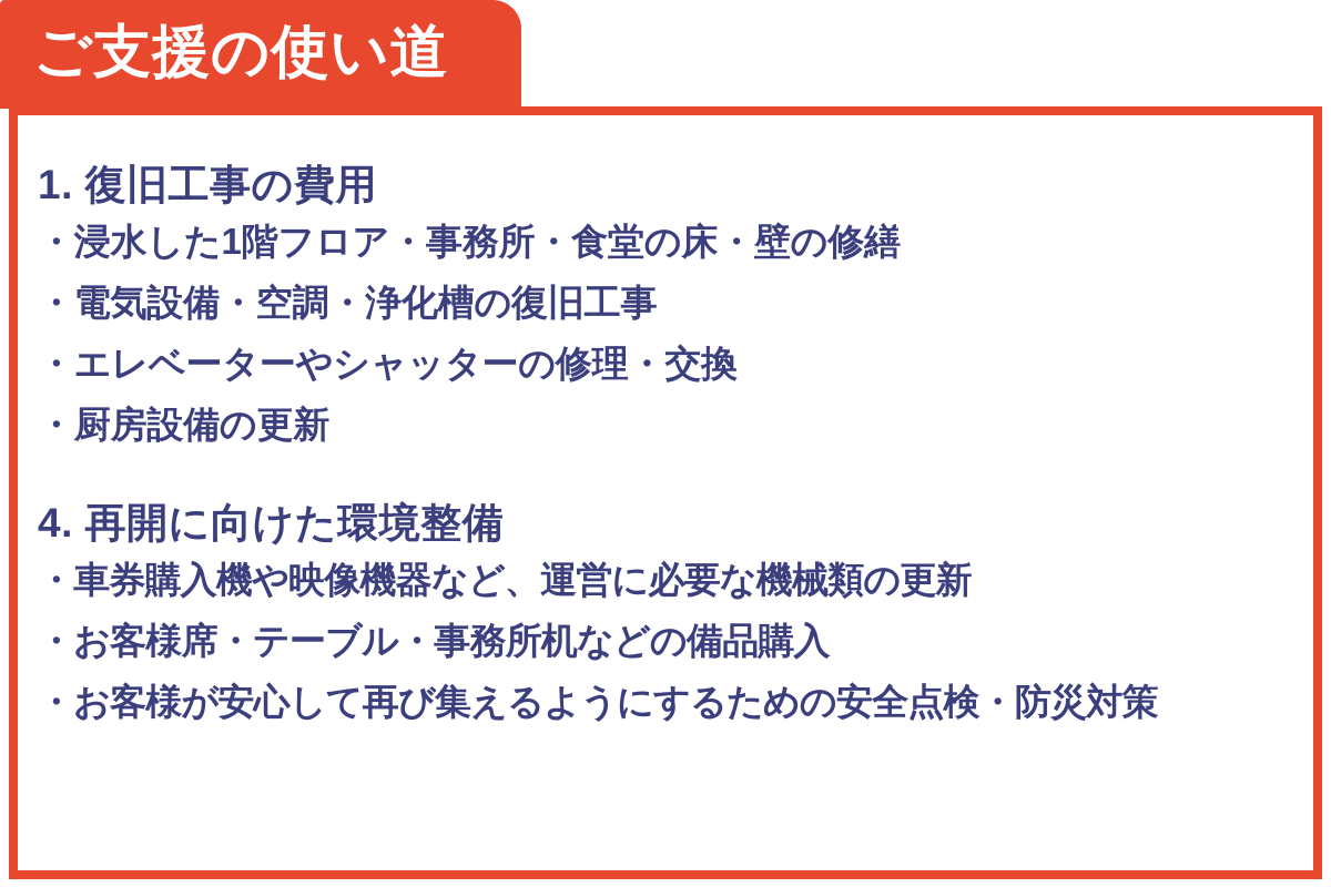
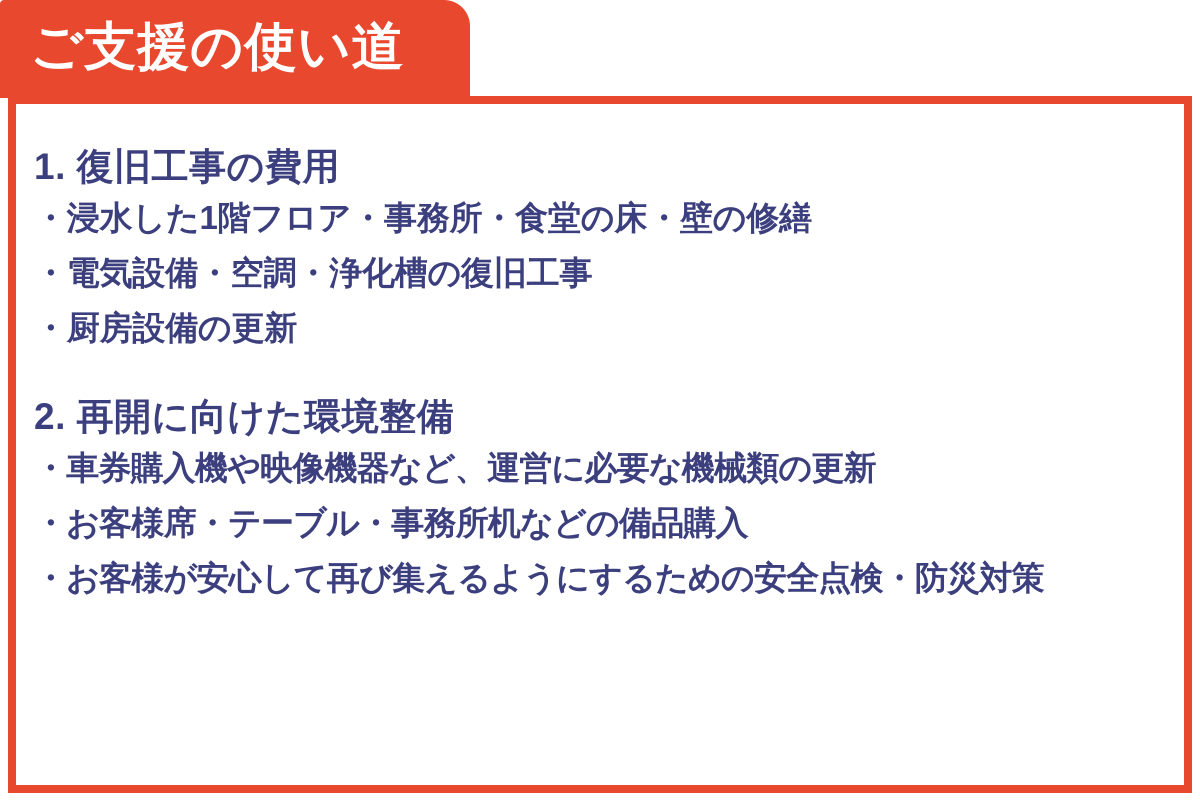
  ご支援の使い道
  1. 復旧工事の費用
  ・浸水した1階フロア・事務所・食堂の床・壁の修繕
  ・電気設備・空調・浄化槽の復旧工事
- ・エレベーターやシャッターの修理・交換
  ・厨房設備の更新
- 4. 再開に向けた環境整備
+ 2. 再開に向けた環境整備
  ・車券購入機や映像機器など、運営に必要な機械類の更新
  ・お客様席・テーブル・事務所机などの備品購入
  ・お客様が安心して再び集えるようにするための安全点検・防災対策
